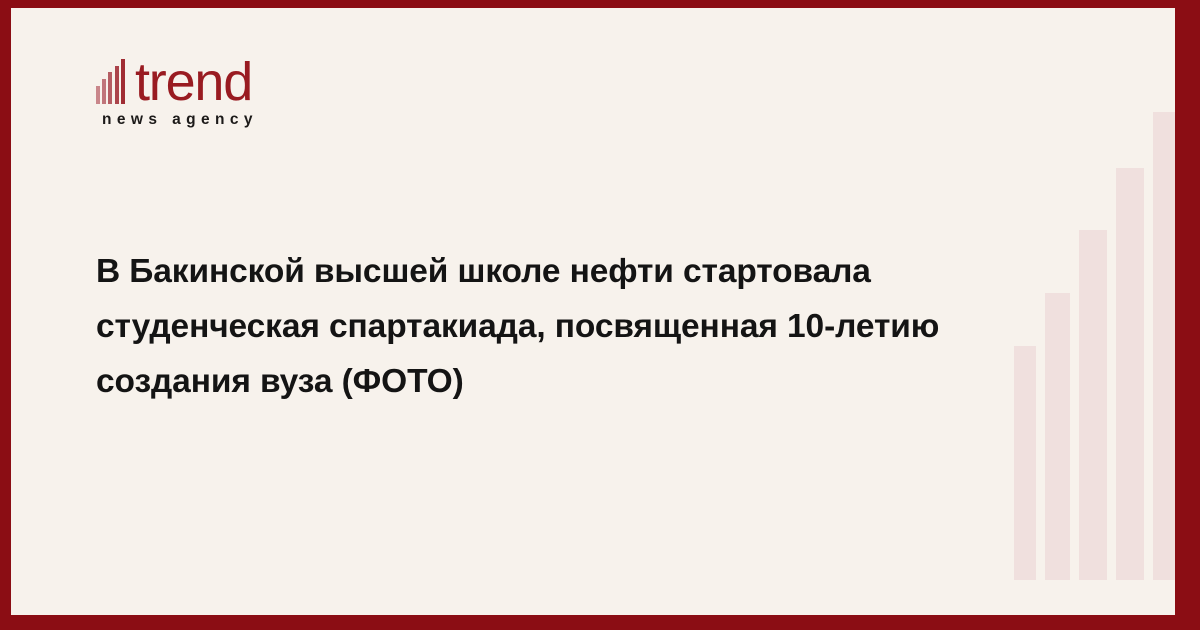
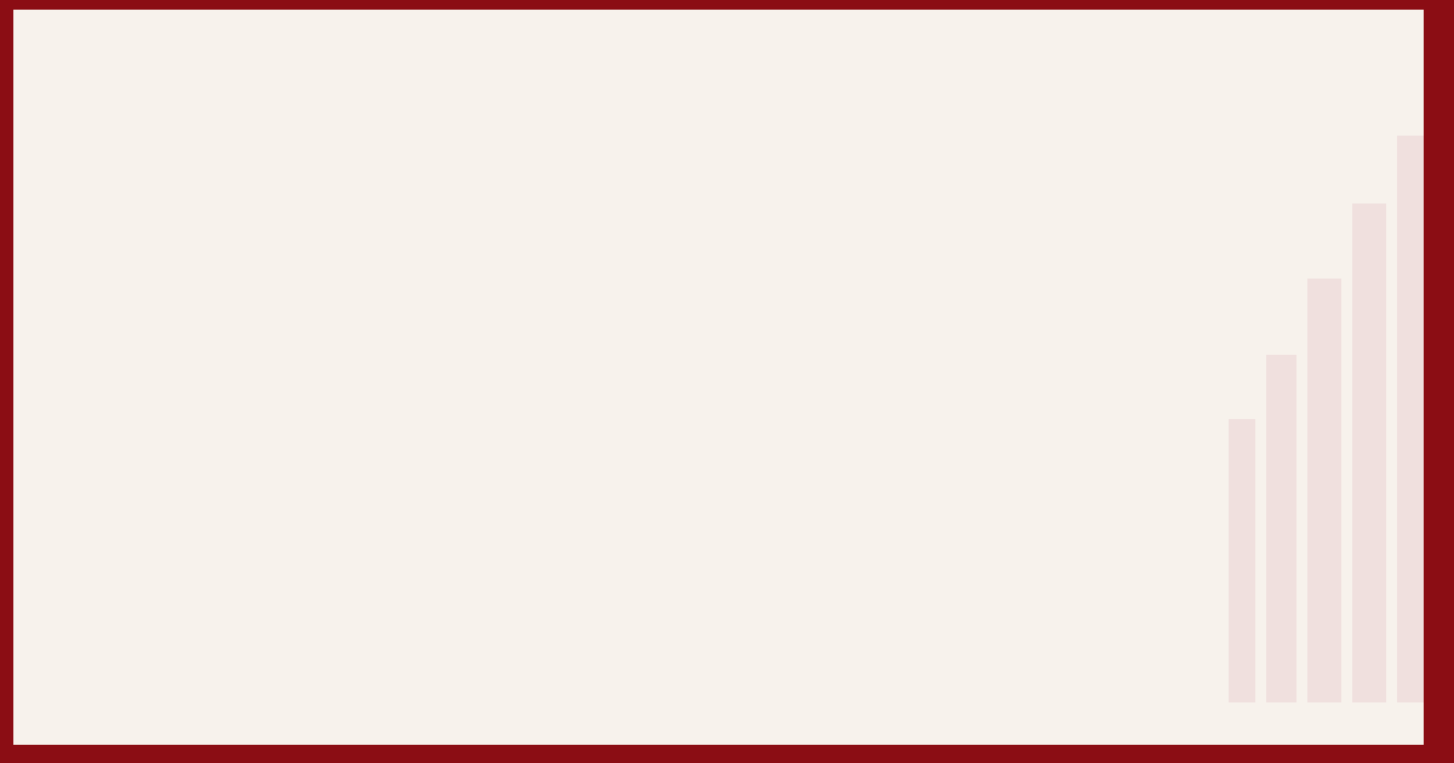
- trend
- news agency
- В Бакинской высшей школе нефти стартовала студенческая спартакиада, посвященная 10-летию создания вуза (ФОТО)
